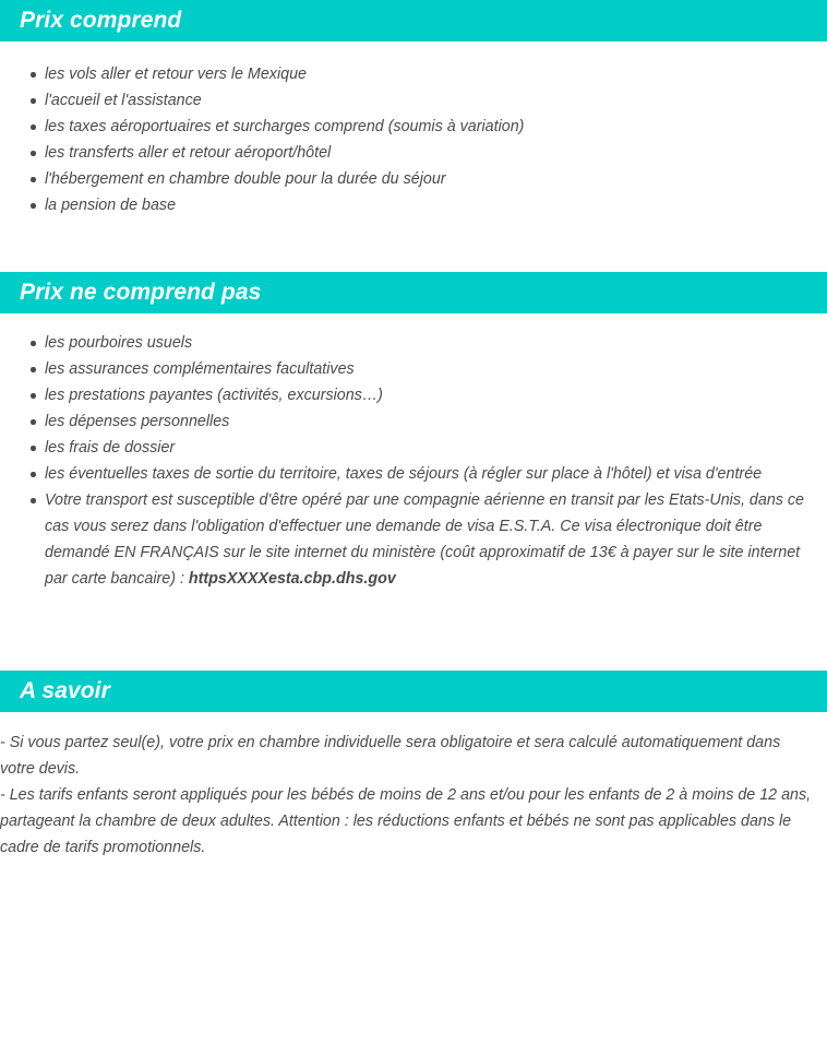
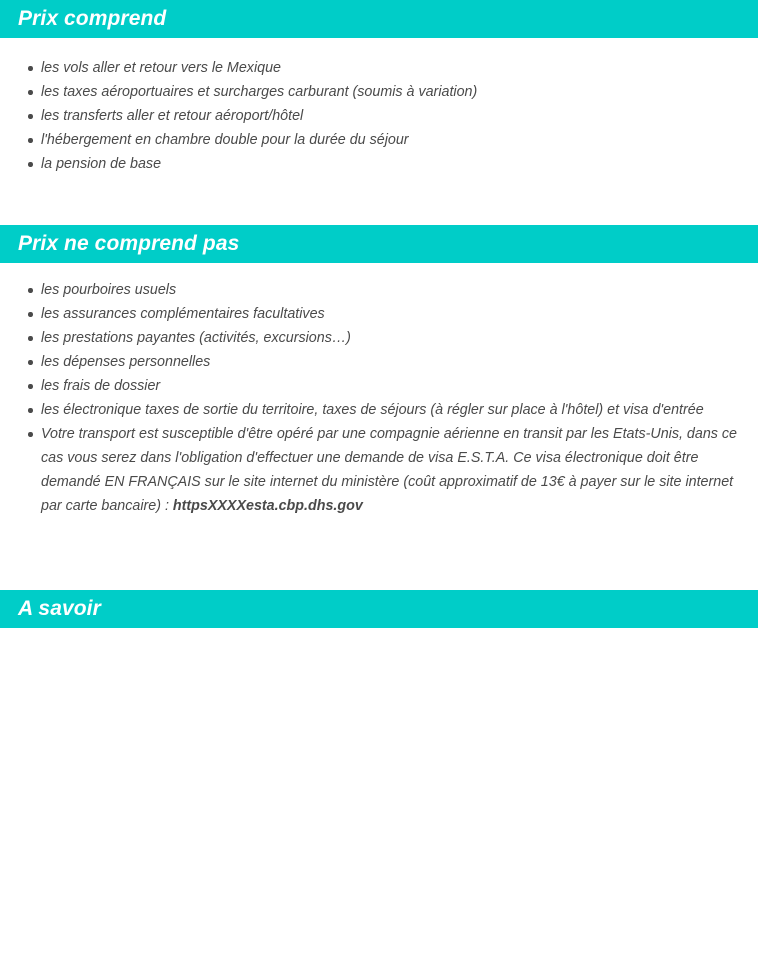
  Prix comprend
  les vols aller et retour vers le Mexique
- l'accueil et l'assistance
- les taxes aéroportuaires et surcharges comprend (soumis à variation)
+ les taxes aéroportuaires et surcharges carburant (soumis à variation)
  les transferts aller et retour aéroport/hôtel
  l'hébergement en chambre double pour la durée du séjour
  la pension de base
  Prix ne comprend pas
  les pourboires usuels
  les assurances complémentaires facultatives
  les prestations payantes (activités, excursions…)
  les dépenses personnelles
  les frais de dossier
- les éventuelles taxes de sortie du territoire, taxes de séjours (à régler sur place à l'hôtel) et visa d'entrée
+ les électronique taxes de sortie du territoire, taxes de séjours (à régler sur place à l'hôtel) et visa d'entrée
  Votre transport est susceptible d'être opéré par une compagnie aérienne en transit par les Etats-Unis, dans ce cas vous serez dans l'obligation d'effectuer une demande de visa E.S.T.A. Ce visa électronique doit être demandé EN FRANÇAIS sur le site internet du ministère (coût approximatif de 13€ à payer sur le site internet par carte bancaire) : httpsXXXXesta.cbp.dhs.gov
  A savoir
- - Si vous partez seul(e), votre prix en chambre individuelle sera obligatoire et sera calculé automatiquement dans votre devis.
- - Les tarifs enfants seront appliqués pour les bébés de moins de 2 ans et/ou pour les enfants de 2 à moins de 12 ans, partageant la chambre de deux adultes. Attention : les réductions enfants et bébés ne sont pas applicables dans le cadre de tarifs promotionnels.
